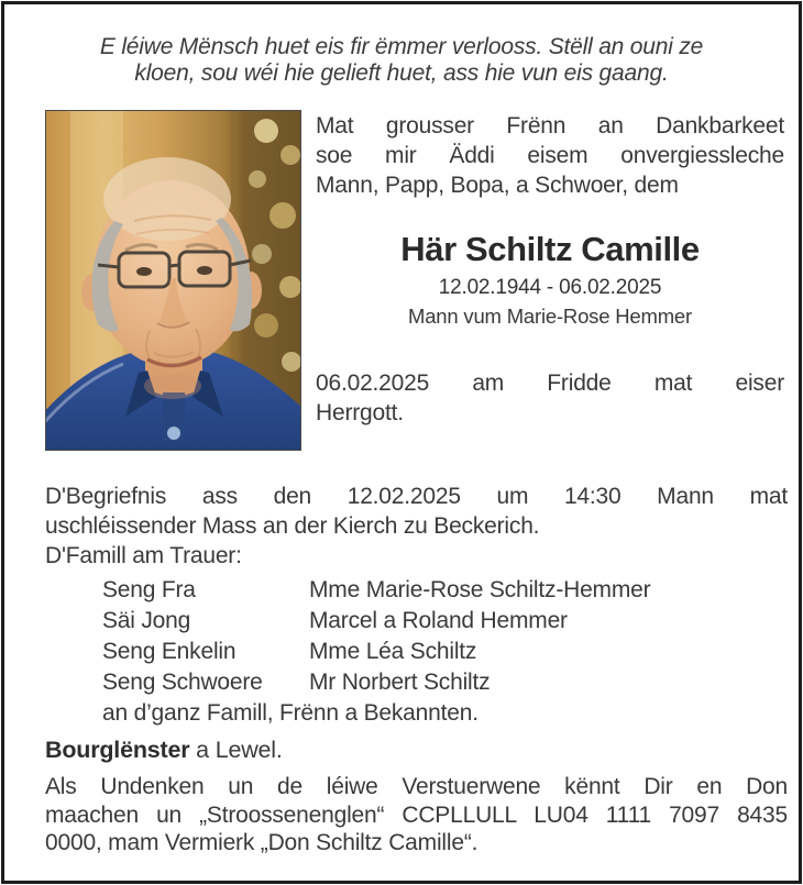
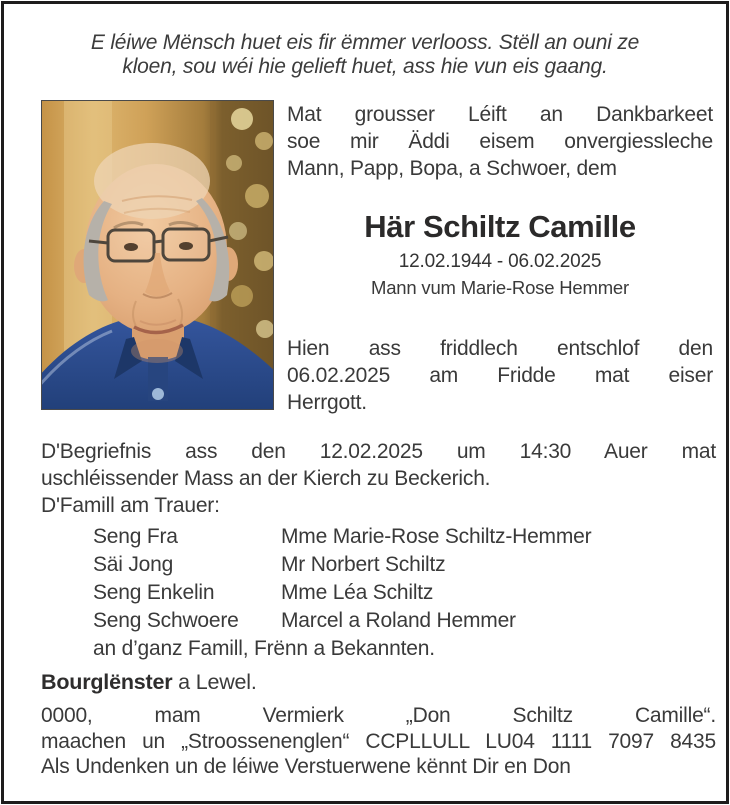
  E léiwe Mënsch huet eis fir ëmmer verlooss. Stëll an ouni ze
  kloen, sou wéi hie gelieft huet, ass hie vun eis gaang.
- Mat grousser Frënn an Dankbarkeet
+ Mat grousser Léift an Dankbarkeet
  soe mir Äddi eisem onvergiessleche
  Mann, Papp, Bopa, a Schwoer, dem
  Här Schiltz Camille
  12.02.1944 - 06.02.2025
  Mann vum Marie-Rose Hemmer
+ Hien ass friddlech entschlof den
  06.02.2025 am Fridde mat eiser
  Herrgott.
- D'Begriefnis ass den 12.02.2025 um 14:30 Mann mat
+ D'Begriefnis ass den 12.02.2025 um 14:30 Auer mat
  uschléissender Mass an der Kierch zu Beckerich.
  D'Famill am Trauer:
  Seng Fra
  Mme Marie-Rose Schiltz-Hemmer
  Säi Jong
- Marcel a Roland Hemmer
+ Mr Norbert Schiltz
  Seng Enkelin
  Mme Léa Schiltz
  Seng Schwoere
- Mr Norbert Schiltz
+ Marcel a Roland Hemmer
  an d’ganz Famill, Frënn a Bekannten.
  Bourglënster a Lewel.
- Als Undenken un de léiwe Verstuerwene kënnt Dir en Don
+ 0000, mam Vermierk „Don Schiltz Camille“.
  maachen un „Stroossenenglen“ CCPLLULL LU04 1111 7097 8435
- 0000, mam Vermierk „Don Schiltz Camille“.
+ Als Undenken un de léiwe Verstuerwene kënnt Dir en Don
